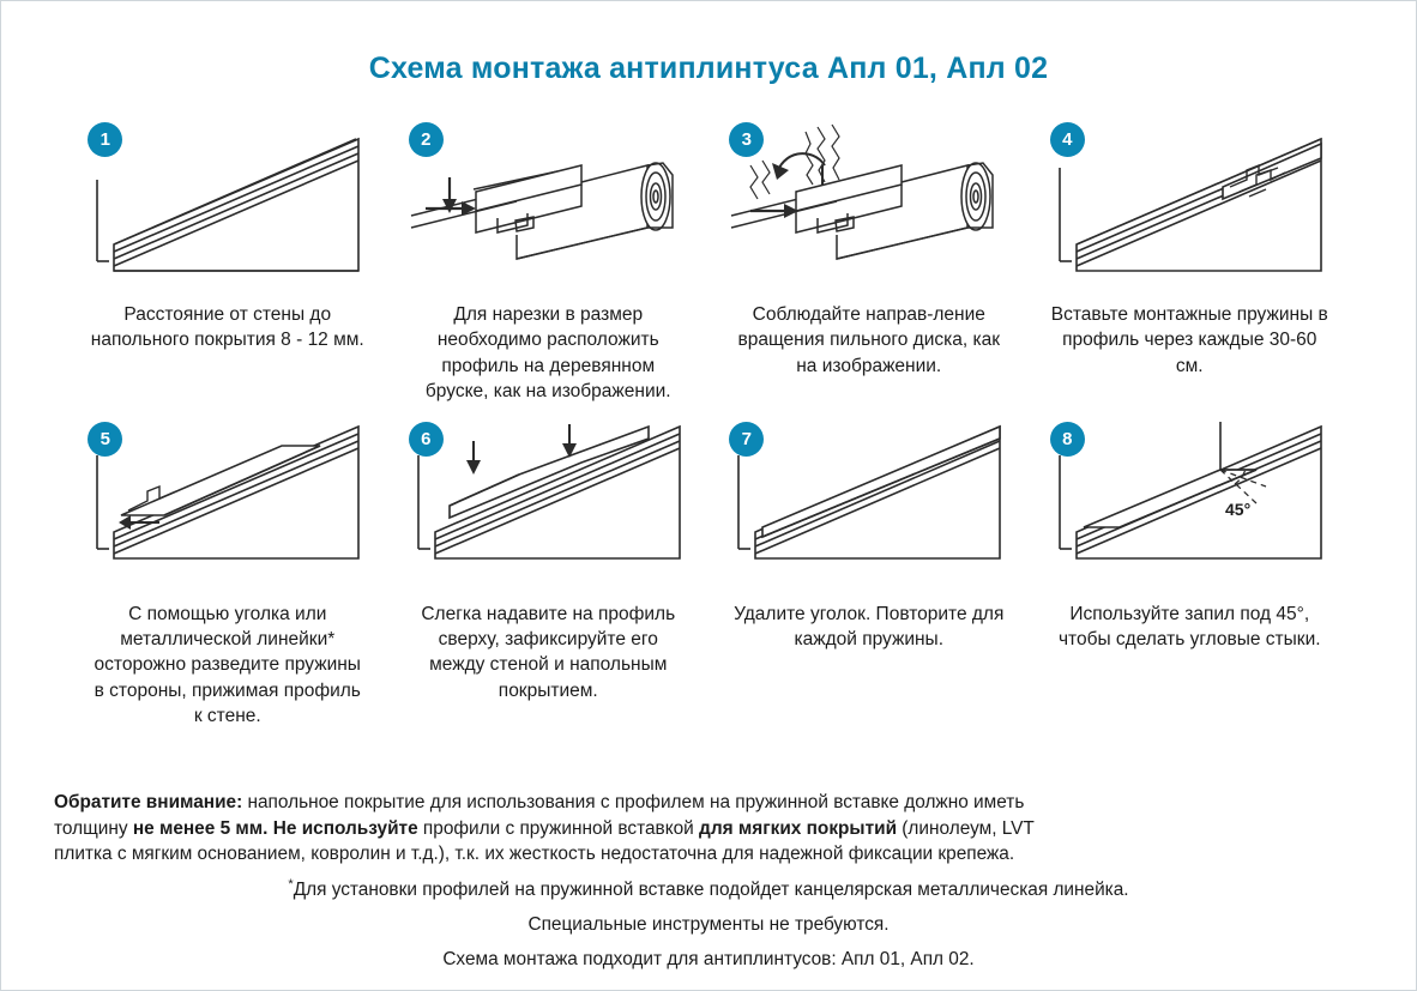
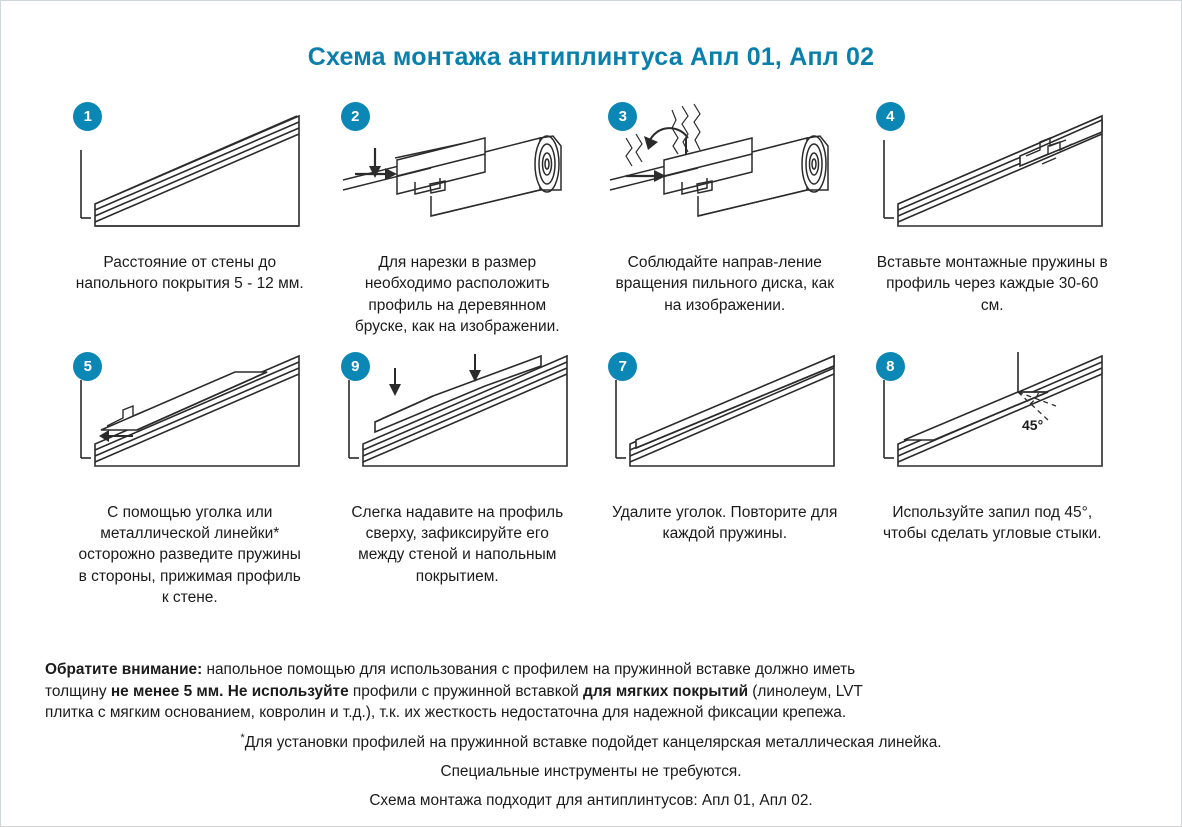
  Схема монтажа антиплинтуса Апл 01, Апл 02
  1
- Расстояние от стены до напольного покрытия 8 - 12 мм.
+ Расстояние от стены до напольного покрытия 5 - 12 мм.
  2
  Для нарезки в размер необходимо расположить профиль на деревянном бруске, как на изображении.
  3
  Соблюдайте направ-ление вращения пильного диска, как на изображении.
  4
  Вставьте монтажные пружины в профиль через каждые 30-60 см.
  5
  С помощью уголка или металлической линейки* осторожно разведите пружины в стороны, прижимая профиль к стене.
- 6
+ 9
  Слегка надавите на профиль сверху, зафиксируйте его между стеной и напольным покрытием.
  7
  Удалите уголок. Повторите для каждой пружины.
  8
  45°
  Используйте запил под 45°, чтобы сделать угловые стыки.
- Обратите внимание: напольное покрытие для использования с профилем на пружинной вставке должно иметь
+ Обратите внимание: напольное помощью для использования с профилем на пружинной вставке должно иметь
  толщину не менее 5 мм. Не используйте профили с пружинной вставкой для мягких покрытий (линолеум, LVT
  плитка с мягким основанием, ковролин и т.д.), т.к. их жесткость недостаточна для надежной фиксации крепежа.
  *Для установки профилей на пружинной вставке подойдет канцелярская металлическая линейка.
  Специальные инструменты не требуются.
  Схема монтажа подходит для антиплинтусов: Апл 01, Апл 02.
